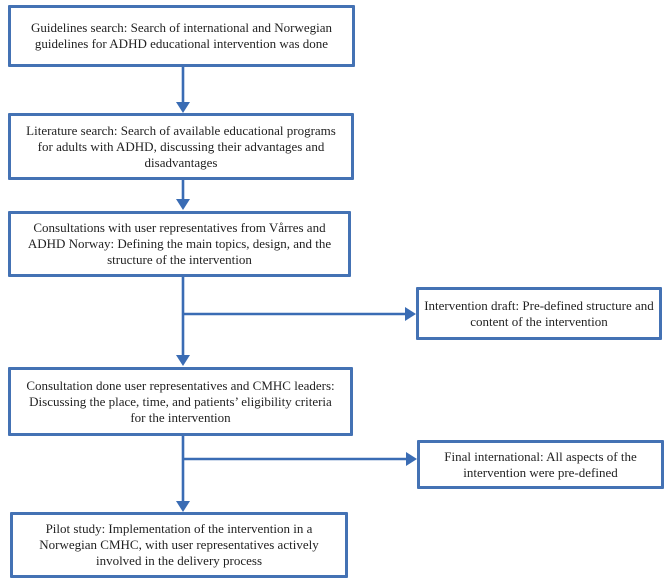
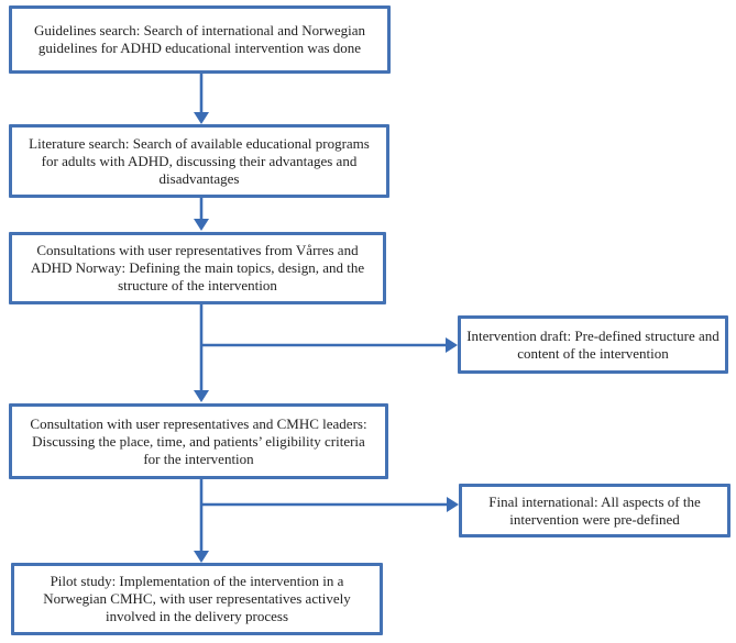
  Guidelines search: Search of international and Norwegian guidelines for ADHD educational intervention was done
  Literature search: Search of available educational programs for adults with ADHD, discussing their advantages and disadvantages
  Consultations with user representatives from Vårres and ADHD Norway: Defining the main topics, design, and the structure of the intervention
  Intervention draft: Pre-defined structure and content of the intervention
- Consultation done user representatives and CMHC leaders: Discussing the place, time, and patients’ eligibility criteria for the intervention
+ Consultation with user representatives and CMHC leaders: Discussing the place, time, and patients’ eligibility criteria for the intervention
  Final international: All aspects of the intervention were pre-defined
  Pilot study: Implementation of the intervention in a Norwegian CMHC, with user representatives actively involved in the delivery process
